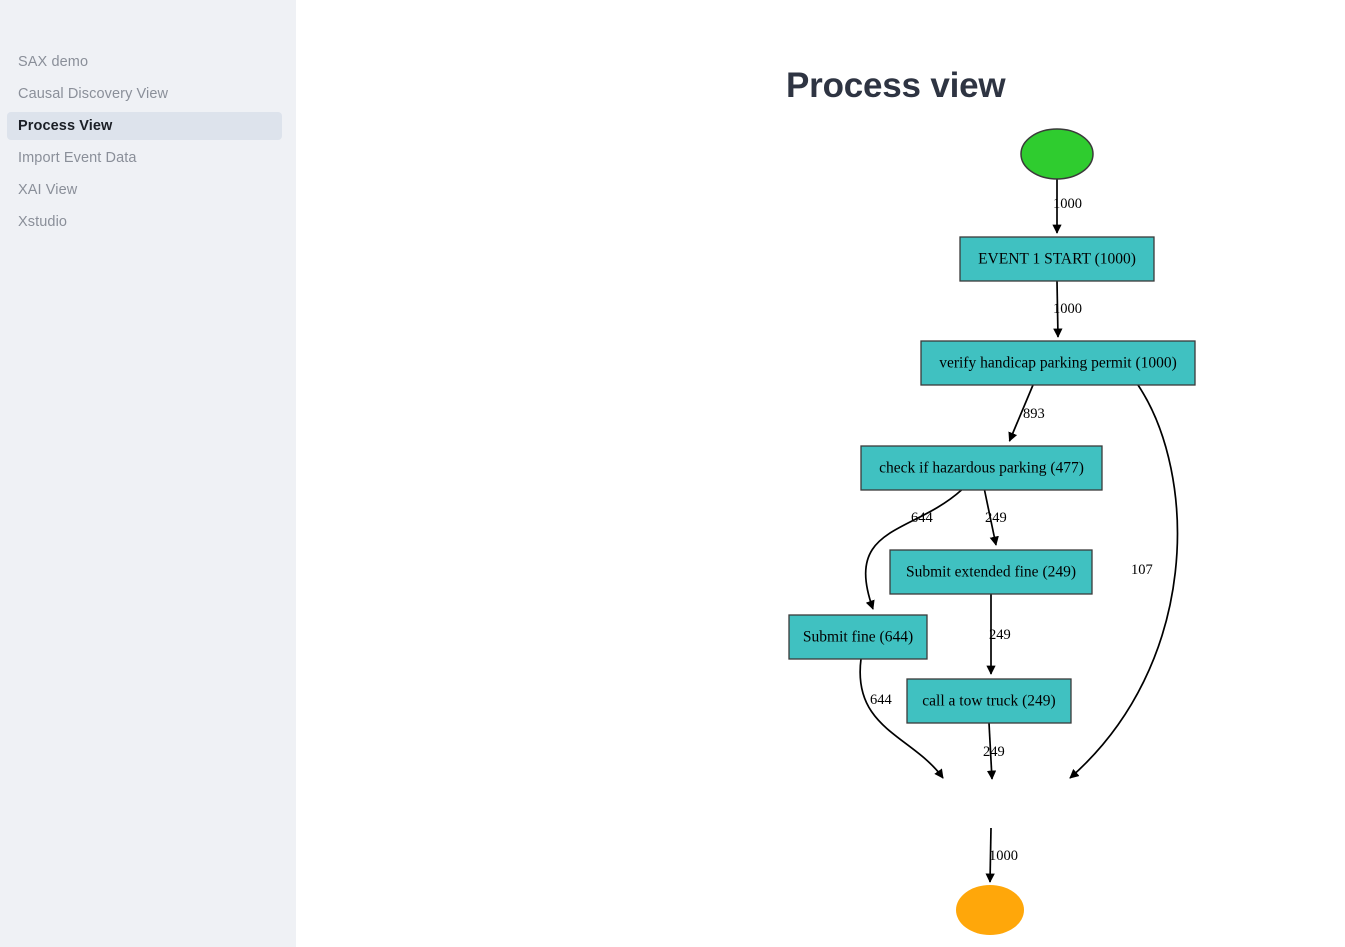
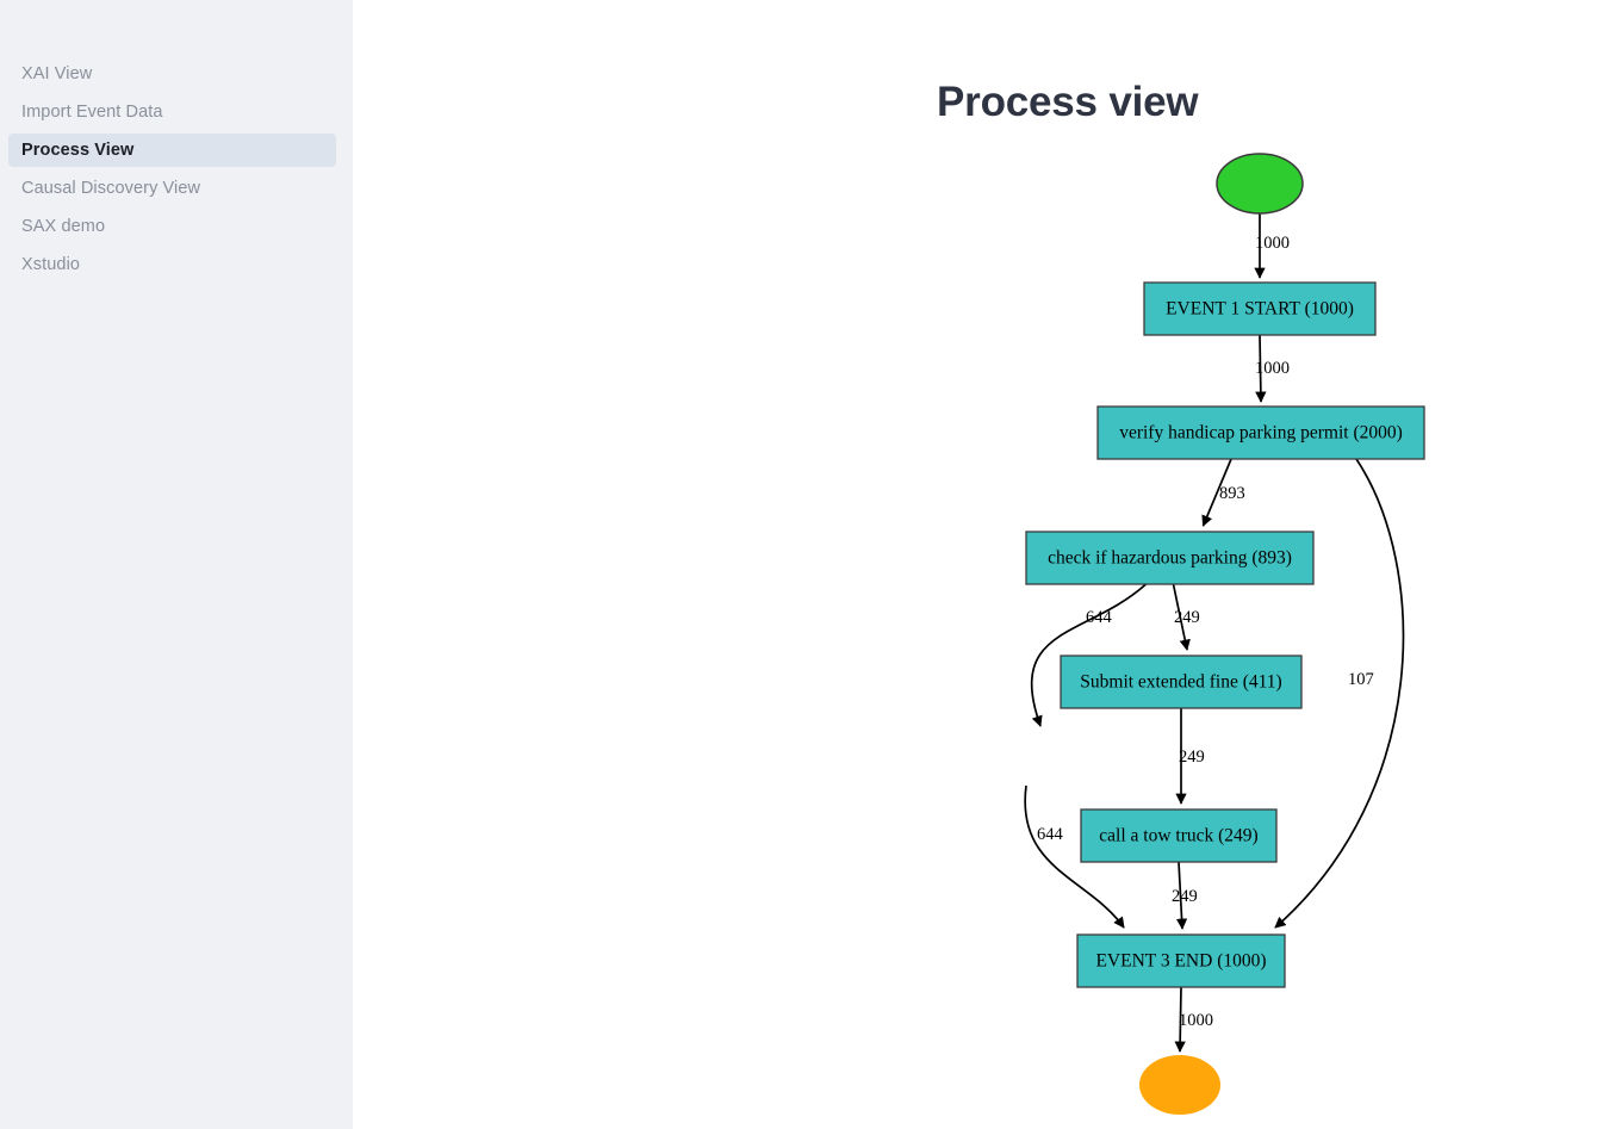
- SAX demo
+ XAI View
- Causal Discovery View
+ Import Event Data
  Process View
- Import Event Data
+ Causal Discovery View
- XAI View
+ SAX demo
  Xstudio
  Process view
  EVENT 1 START (1000)
- verify handicap parking permit (1000)
+ verify handicap parking permit (2000)
- check if hazardous parking (477)
+ check if hazardous parking (893)
- Submit extended fine (249)
+ Submit extended fine (411)
- Submit fine (644)
  call a tow truck (249)
+ EVENT 3 END (1000)
  1000
  1000
  893
  107
  644
  249
  249
  644
  249
  1000
